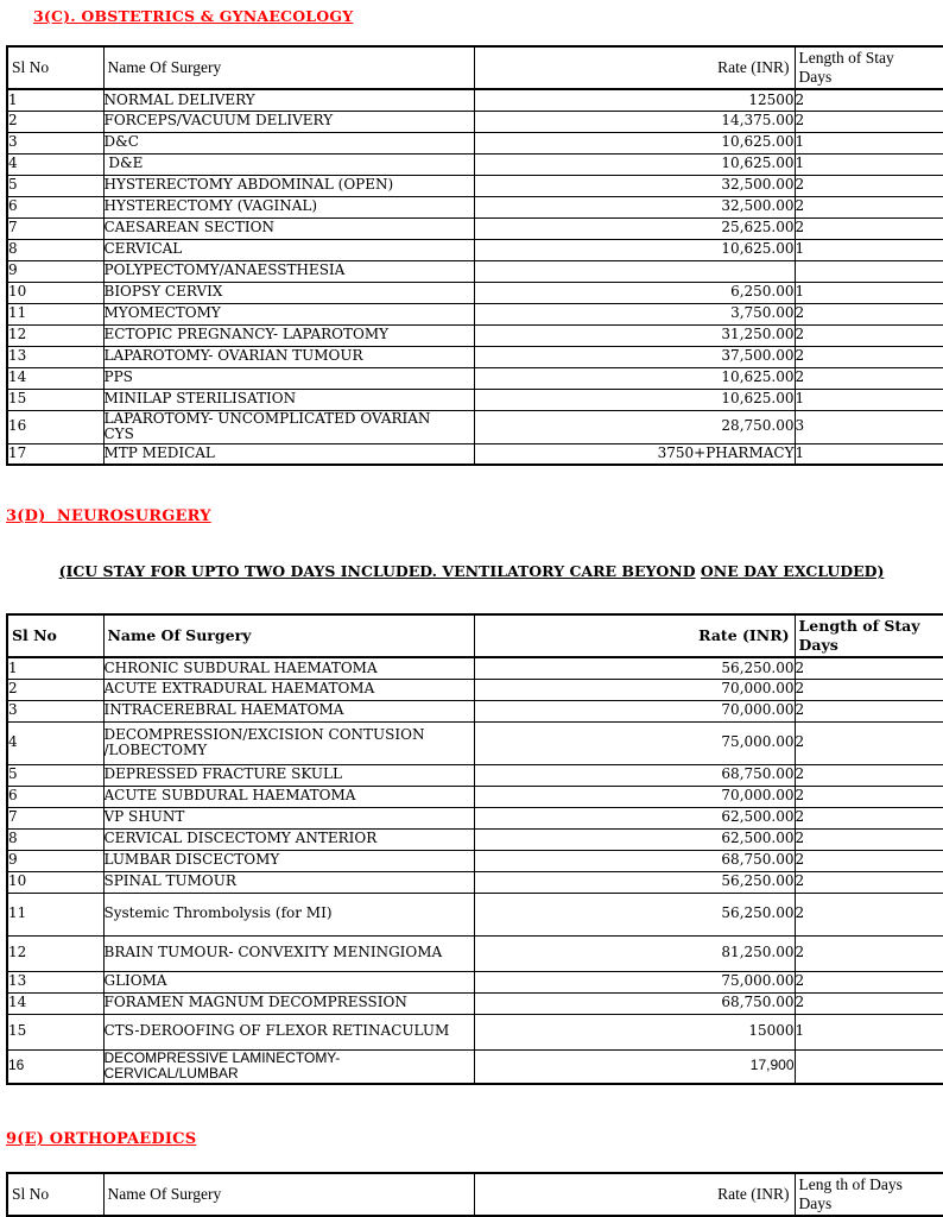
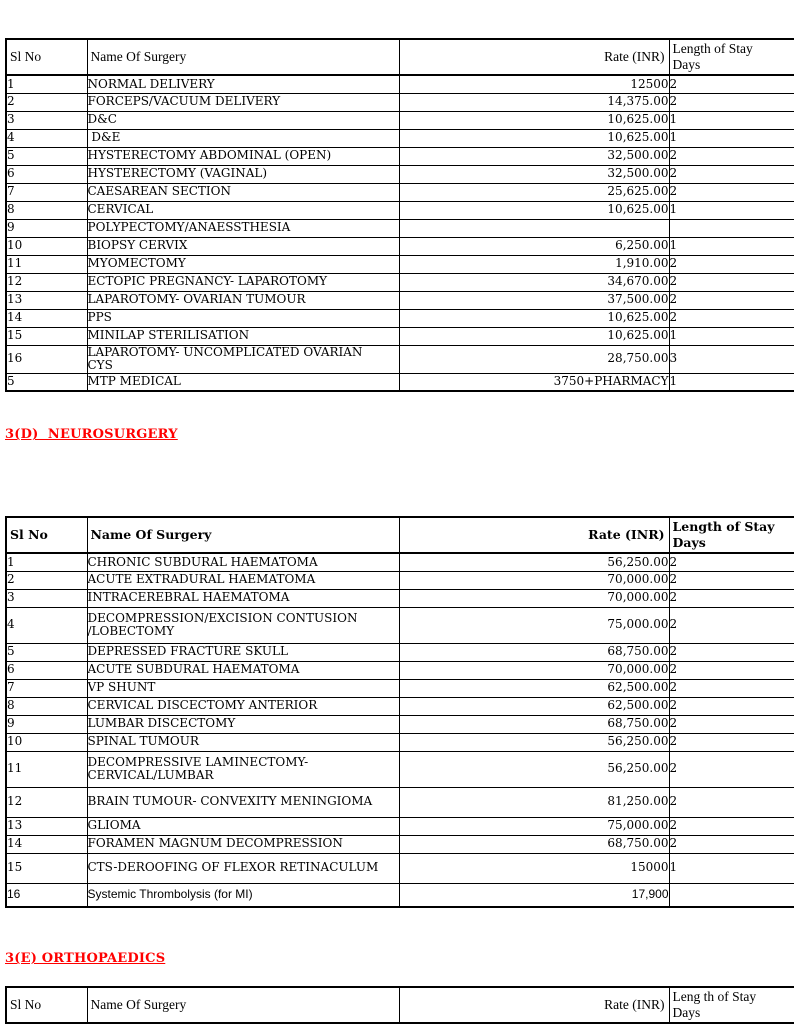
- 3(C). OBSTETRICS & GYNAECOLOGY
  Sl No	Name Of Surgery	Rate (INR)	Length of Stay Days
  1	NORMAL DELIVERY	12500	2
  2	FORCEPS/VACUUM DELIVERY	14,375.00	2
  3	D&C	10,625.00	1
  4	D&E	10,625.00	1
  5	HYSTERECTOMY ABDOMINAL (OPEN)	32,500.00	2
  6	HYSTERECTOMY (VAGINAL)	32,500.00	2
  7	CAESAREAN SECTION	25,625.00	2
  8	CERVICAL	10,625.00	1
  9	POLYPECTOMY/ANAESSTHESIA
  10	BIOPSY CERVIX	6,250.00	1
- 11	MYOMECTOMY	3,750.00	2
+ 11	MYOMECTOMY	1,910.00	2
- 12	ECTOPIC PREGNANCY- LAPAROTOMY	31,250.00	2
+ 12	ECTOPIC PREGNANCY- LAPAROTOMY	34,670.00	2
  13	LAPAROTOMY- OVARIAN TUMOUR	37,500.00	2
  14	PPS	10,625.00	2
  15	MINILAP STERILISATION	10,625.00	1
  16	LAPAROTOMY- UNCOMPLICATED OVARIAN CYS	28,750.00	3
- 17	MTP MEDICAL	3750+PHARMACY	1
+ 5	MTP MEDICAL	3750+PHARMACY	1
  3(D) NEUROSURGERY
- (ICU STAY FOR UPTO TWO DAYS INCLUDED. VENTILATORY CARE BEYOND ONE DAY EXCLUDED)
  Sl No	Name Of Surgery	Rate (INR)	Length of Stay Days
  1	CHRONIC SUBDURAL HAEMATOMA	56,250.00	2
  2	ACUTE EXTRADURAL HAEMATOMA	70,000.00	2
  3	INTRACEREBRAL HAEMATOMA	70,000.00	2
  4	DECOMPRESSION/EXCISION CONTUSION /LOBECTOMY	75,000.00	2
  5	DEPRESSED FRACTURE SKULL	68,750.00	2
  6	ACUTE SUBDURAL HAEMATOMA	70,000.00	2
  7	VP SHUNT	62,500.00	2
  8	CERVICAL DISCECTOMY ANTERIOR	62,500.00	2
  9	LUMBAR DISCECTOMY	68,750.00	2
  10	SPINAL TUMOUR	56,250.00	2
- 11	Systemic Thrombolysis (for MI)	56,250.00	2
+ 11	DECOMPRESSIVE LAMINECTOMY- CERVICAL/LUMBAR	56,250.00	2
  12	BRAIN TUMOUR- CONVEXITY MENINGIOMA	81,250.00	2
  13	GLIOMA	75,000.00	2
  14	FORAMEN MAGNUM DECOMPRESSION	68,750.00	2
  15	CTS-DEROOFING OF FLEXOR RETINACULUM	15000	1
- 16	DECOMPRESSIVE LAMINECTOMY- CERVICAL/LUMBAR	17,900
+ 16	Systemic Thrombolysis (for MI)	17,900
- 9(E) ORTHOPAEDICS
+ 3(E) ORTHOPAEDICS
- Sl No	Name Of Surgery	Rate (INR)	Leng th of Days Days
+ Sl No	Name Of Surgery	Rate (INR)	Leng th of Stay Days
